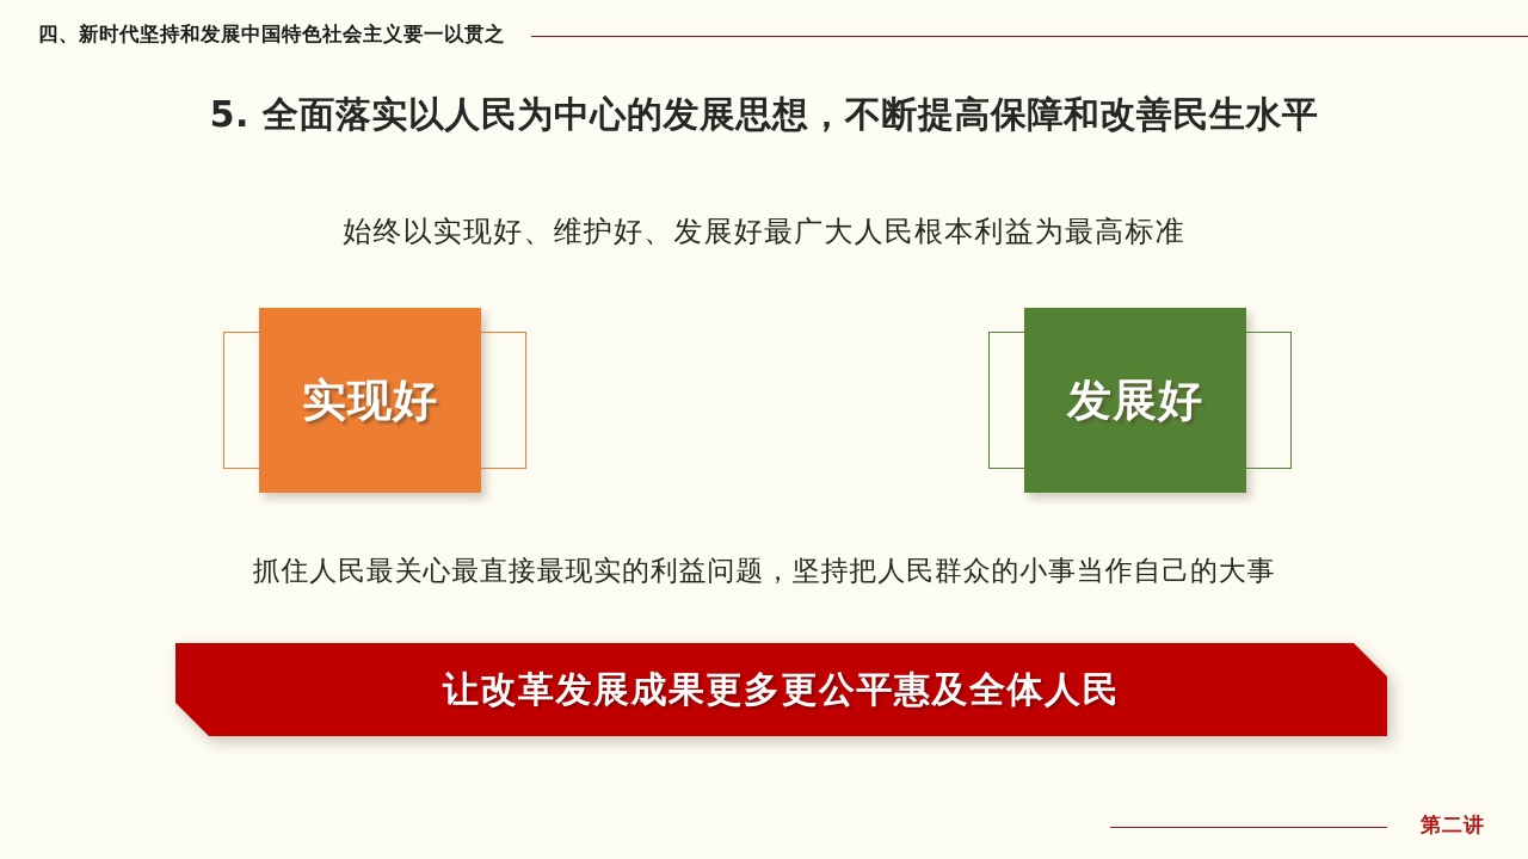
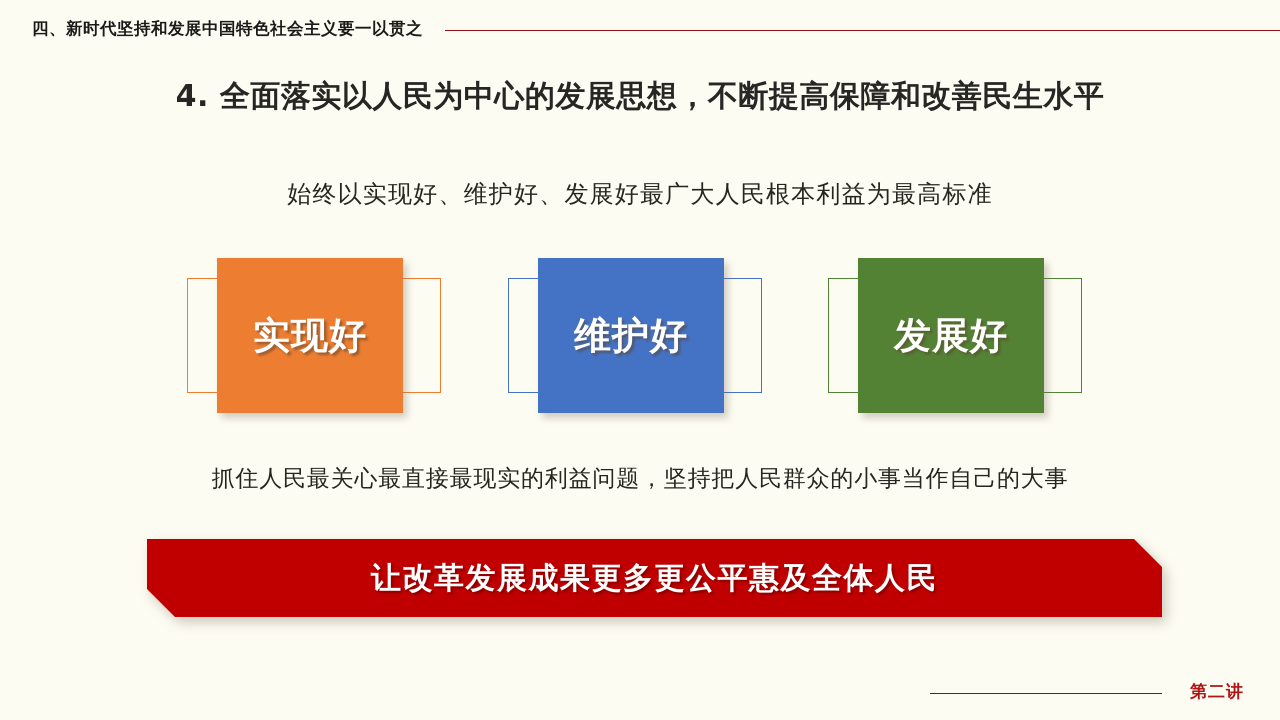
  四、新时代坚持和发展中国特色社会主义要一以贯之
- 5. 全面落实以人民为中心的发展思想，不断提高保障和改善民生水平
+ 4. 全面落实以人民为中心的发展思想，不断提高保障和改善民生水平
  始终以实现好、维护好、发展好最广大人民根本利益为最高标准
  实现好
+ 维护好
  发展好
  抓住人民最关心最直接最现实的利益问题，坚持把人民群众的小事当作自己的大事
  让改革发展成果更多更公平惠及全体人民
  第二讲
